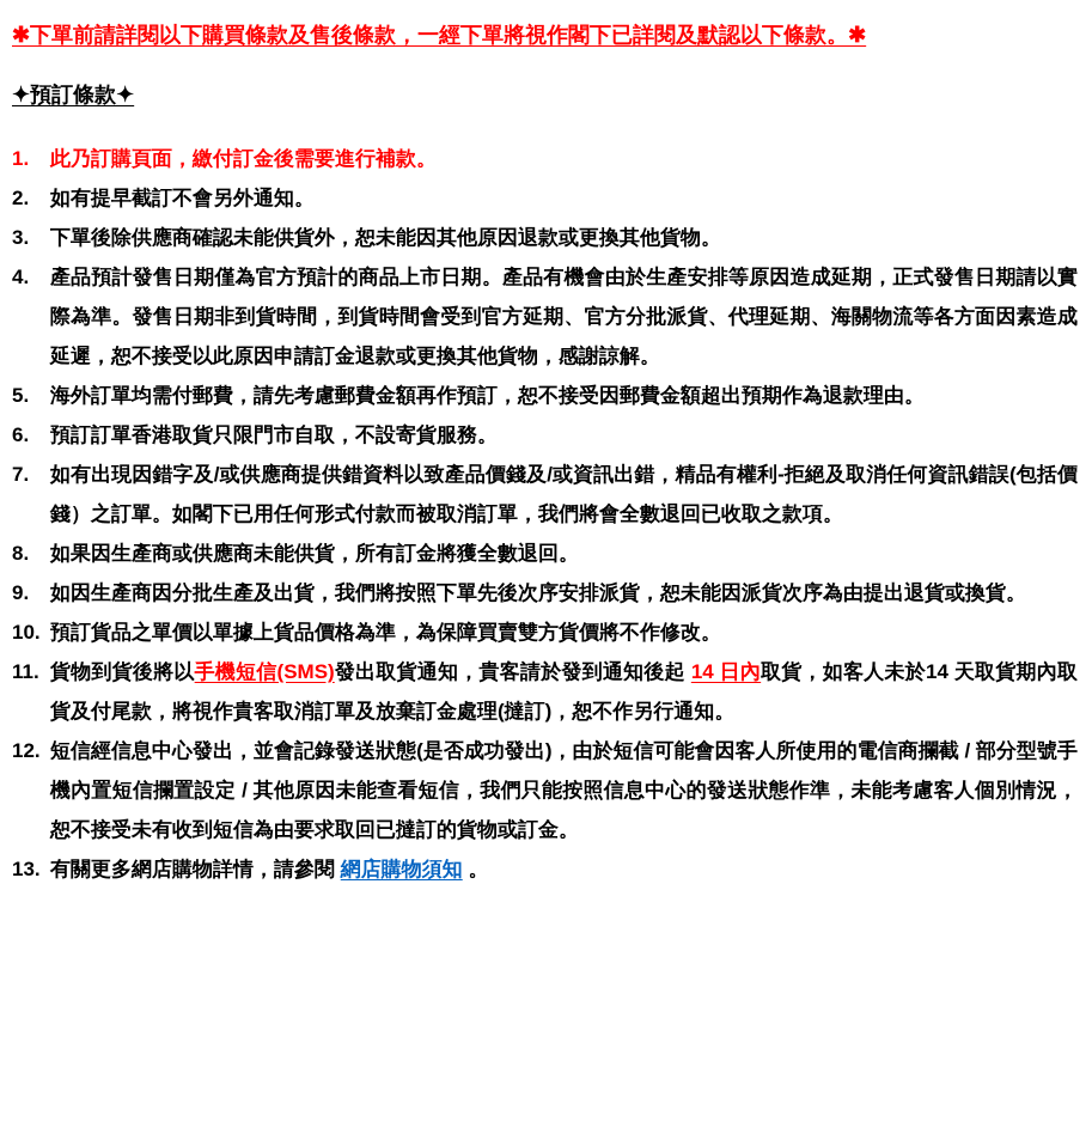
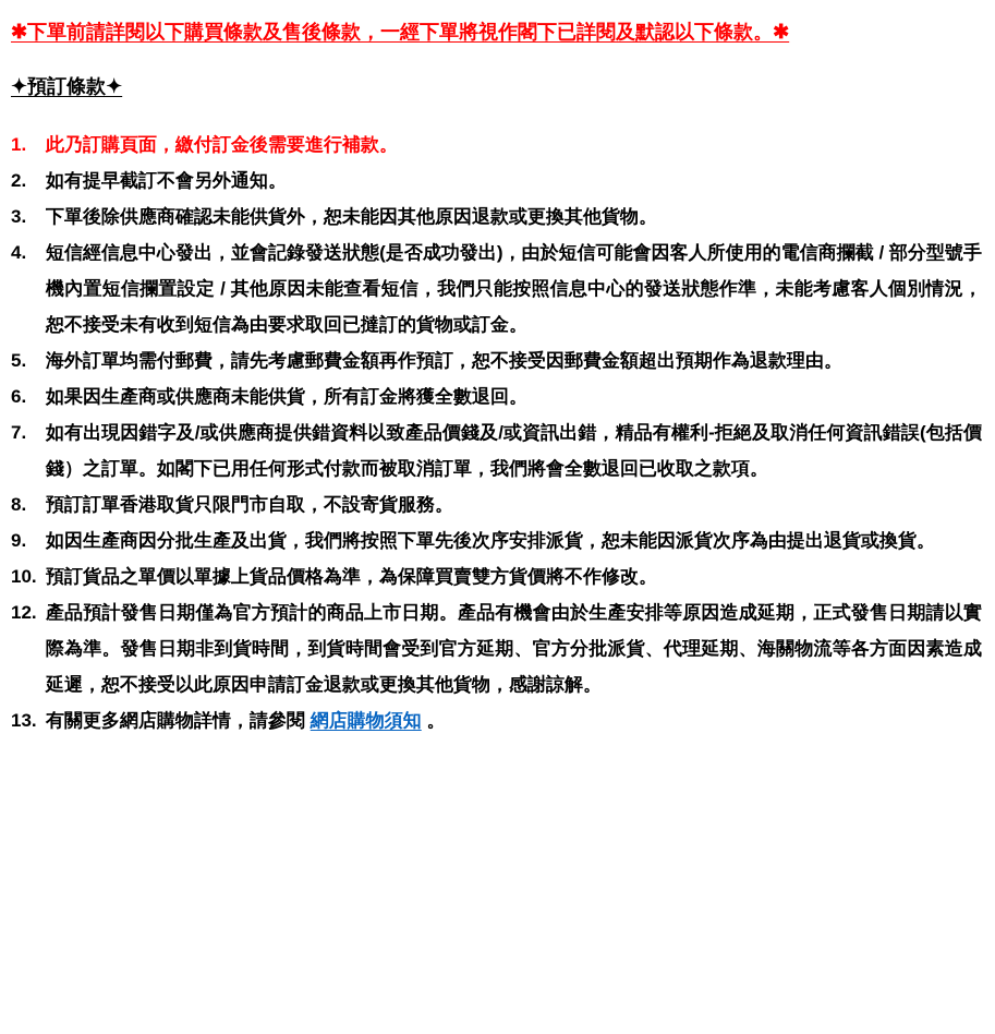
  ✱下單前請詳閱以下購買條款及售後條款，一經下單將視作閣下已詳閱及默認以下條款。✱
  ✦預訂條款✦
  1.
  此乃訂購頁面，繳付訂金後需要進行補款。
  2.
  如有提早截訂不會另外通知。
  3.
  下單後除供應商確認未能供貨外，恕未能因其他原因退款或更換其他貨物。
  4.
- 產品預計發售日期僅為官方預計的商品上市日期。產品有機會由於生產安排等原因造成延期，正式發售日期請以實際為準。發售日期非到貨時間，到貨時間會受到官方延期、官方分批派貨、代理延期、海關物流等各方面因素造成延遲，恕不接受以此原因申請訂金退款或更換其他貨物，感謝諒解。
+ 短信經信息中心發出，並會記錄發送狀態(是否成功發出)，由於短信可能會因客人所使用的電信商攔截 / 部分型號手機內置短信攔置設定 / 其他原因未能查看短信，我們只能按照信息中心的發送狀態作準，未能考慮客人個別情況，恕不接受未有收到短信為由要求取回已撻訂的貨物或訂金。
  5.
  海外訂單均需付郵費，請先考慮郵費金額再作預訂，恕不接受因郵費金額超出預期作為退款理由。
  6.
- 預訂訂單香港取貨只限門市自取，不設寄貨服務。
+ 如果因生產商或供應商未能供貨，所有訂金將獲全數退回。
  7.
  如有出現因錯字及/或供應商提供錯資料以致產品價錢及/或資訊出錯，精品有權利-拒絕及取消任何資訊錯誤(包括價錢）之訂單。如閣下已用任何形式付款而被取消訂單，我們將會全數退回已收取之款項。
  8.
- 如果因生產商或供應商未能供貨，所有訂金將獲全數退回。
+ 預訂訂單香港取貨只限門市自取，不設寄貨服務。
  9.
  如因生產商因分批生產及出貨，我們將按照下單先後次序安排派貨，恕未能因派貨次序為由提出退貨或換貨。
  10.
  預訂貨品之單價以單據上貨品價格為準，為保障買賣雙方貨價將不作修改。
- 11.
- 貨物到貨後將以手機短信(SMS)發出取貨通知，貴客請於發到通知後起 14 日內取貨，如客人未於14 天取貨期內取貨及付尾款，將視作貴客取消訂單及放棄訂金處理(撻訂)，恕不作另行通知。
  12.
- 短信經信息中心發出，並會記錄發送狀態(是否成功發出)，由於短信可能會因客人所使用的電信商攔截 / 部分型號手機內置短信攔置設定 / 其他原因未能查看短信，我們只能按照信息中心的發送狀態作準，未能考慮客人個別情況，恕不接受未有收到短信為由要求取回已撻訂的貨物或訂金。
+ 產品預計發售日期僅為官方預計的商品上市日期。產品有機會由於生產安排等原因造成延期，正式發售日期請以實際為準。發售日期非到貨時間，到貨時間會受到官方延期、官方分批派貨、代理延期、海關物流等各方面因素造成延遲，恕不接受以此原因申請訂金退款或更換其他貨物，感謝諒解。
  13.
  有關更多網店購物詳情，請參閱 網店購物須知 。
